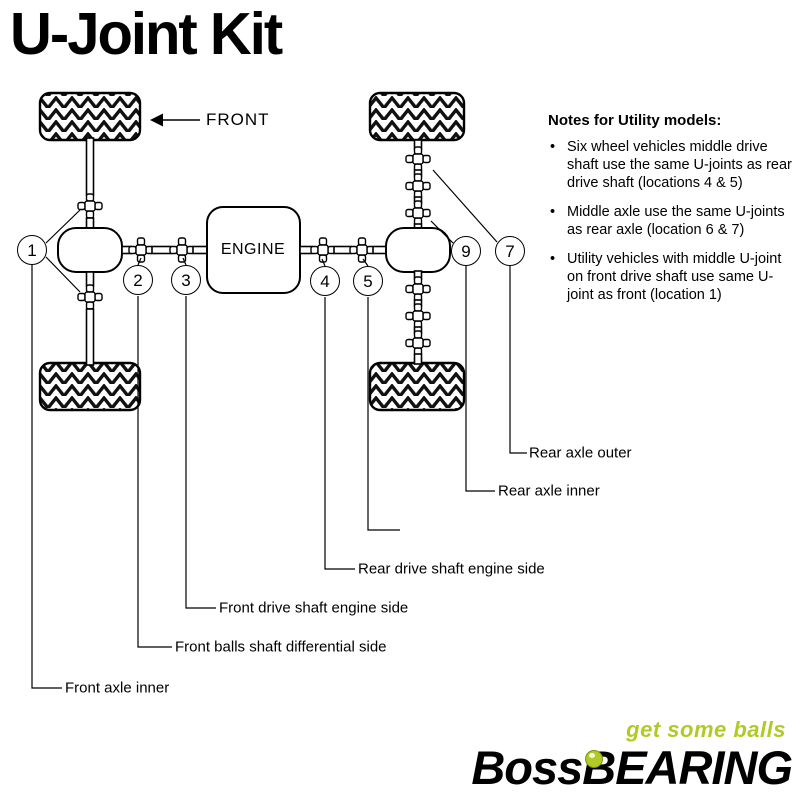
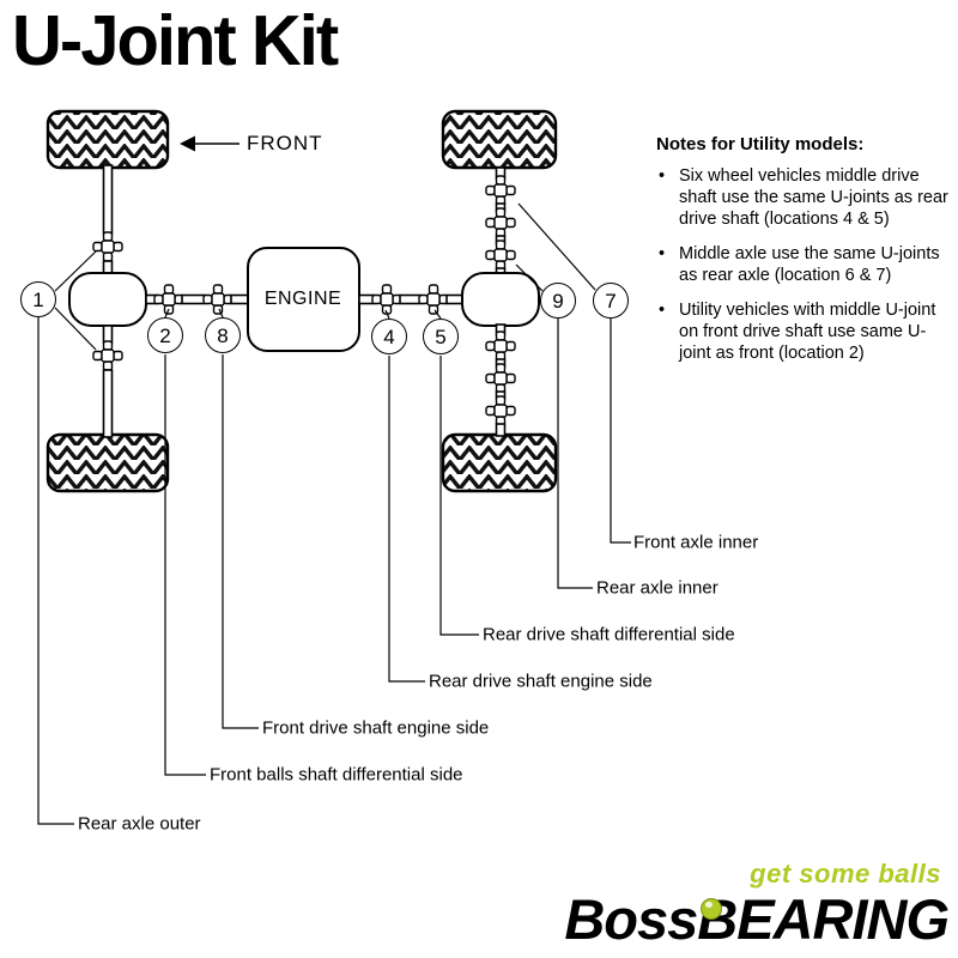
  U-Joint Kit
  FRONT
  ENGINE
  1
  2
- 3
+ 8
  4
  5
  9
  7
- Rear axle outer
+ Front axle inner
  Rear axle inner
+ Rear drive shaft differential side
  Rear drive shaft engine side
  Front drive shaft engine side
  Front balls shaft differential side
- Front axle inner
+ Rear axle outer
  Notes for Utility models:
  •
  Six wheel vehicles middle drive shaft use the same U-joints as rear drive shaft (locations 4 & 5)
  •
  Middle axle use the same U-joints as rear axle (location 6 & 7)
  •
- Utility vehicles with middle U-joint on front drive shaft use same U-joint as front (location 1)
+ Utility vehicles with middle U-joint on front drive shaft use same U-joint as front (location 2)
  get some balls
  Boss
  BEARING
